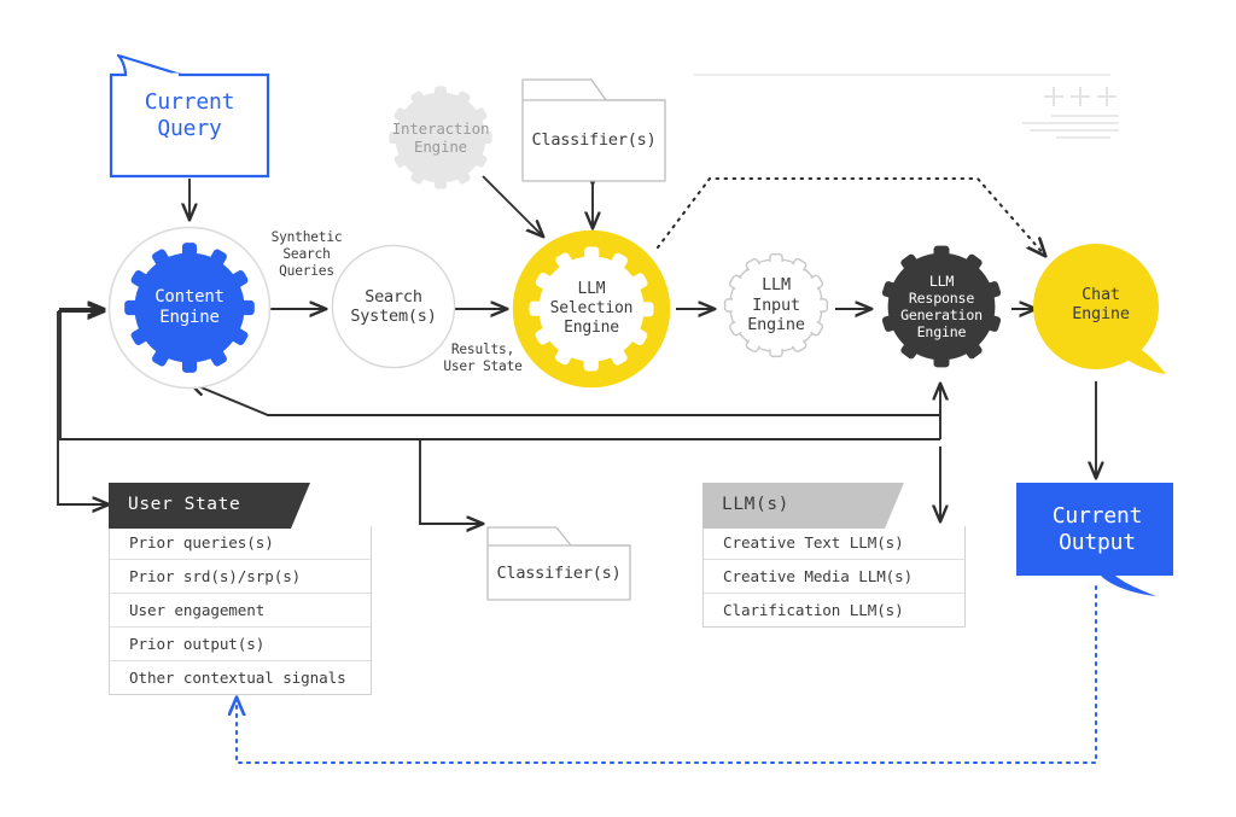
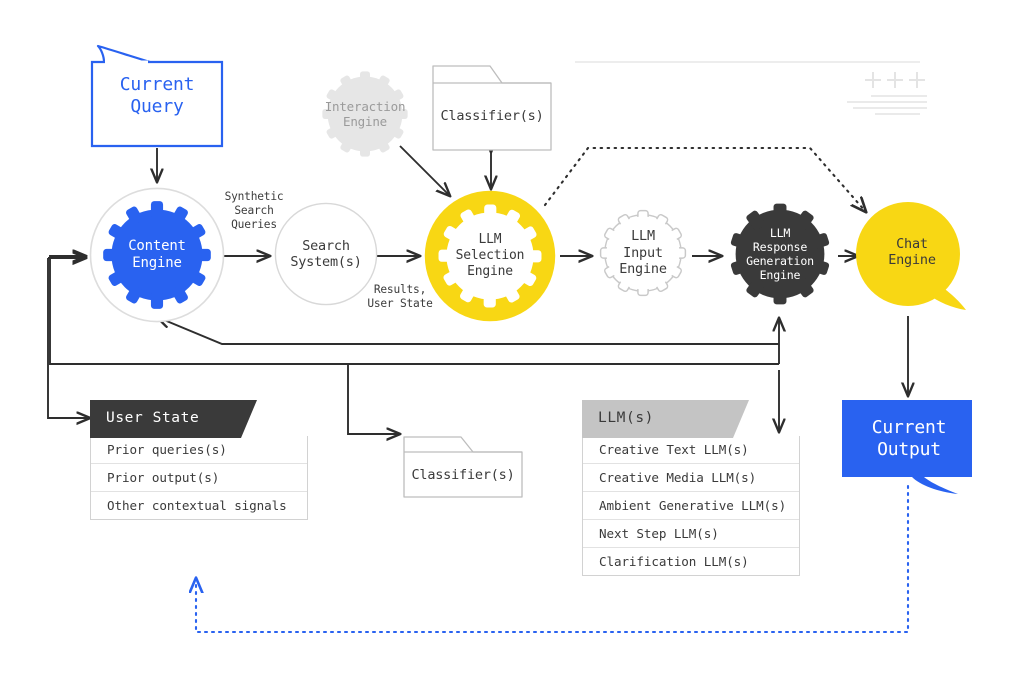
  Current
  Query
  Content
  Engine
  Search
  System(s)
  Interaction
  Engine
  Classifier(s)
  LLM
  Selection
  Engine
  LLM
  Input
  Engine
  LLM
  Response
  Generation
  Engine
  Chat
  Engine
  Current
  Output
  Classifier(s)
  User State
  Prior queries(s)
- Prior srd(s)/srp(s)
- User engagement
  Prior output(s)
  Other contextual signals
  LLM(s)
  Creative Text LLM(s)
  Creative Media LLM(s)
+ Ambient Generative LLM(s)
+ Next Step LLM(s)
  Clarification LLM(s)
  Synthetic
  Search
  Queries
  Results,
  User State
